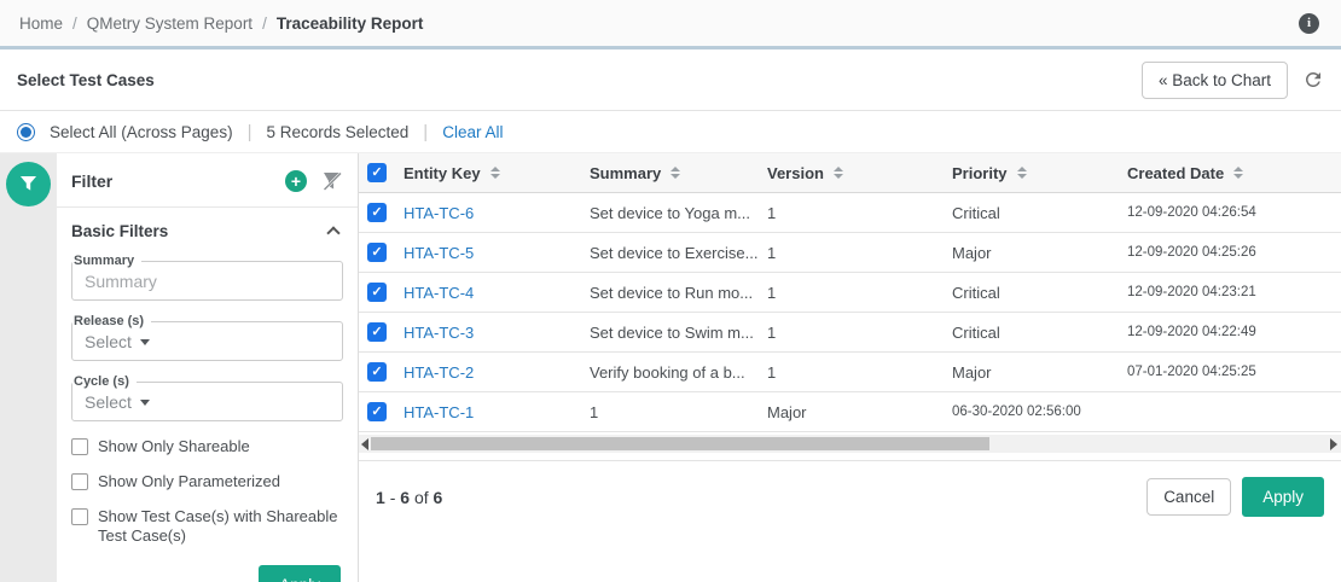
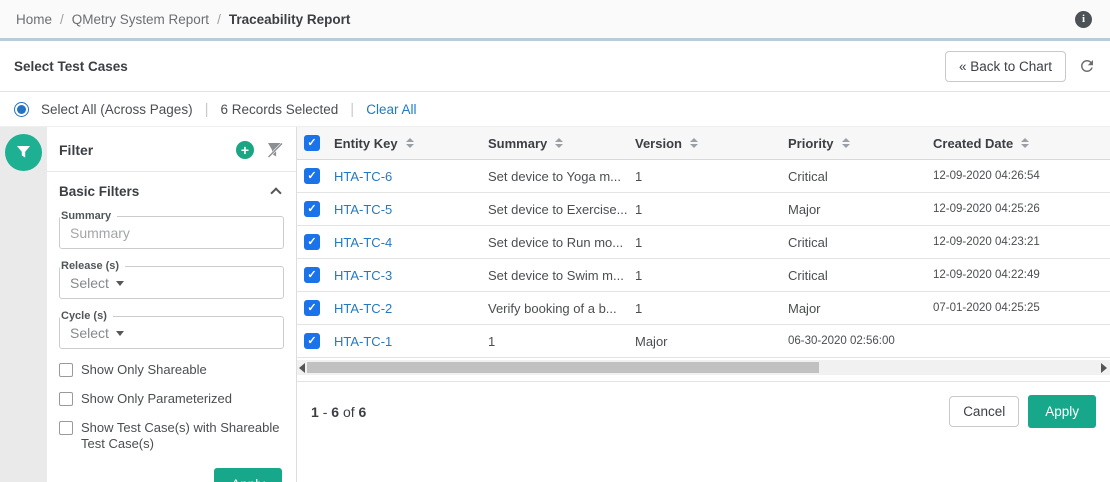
  Home
  /
  QMetry System Report
  /
  Traceability Report
  i
  Select Test Cases
  « Back to Chart
  Select All (Across Pages)
  |
- 5 Records Selected
+ 6 Records Selected
  |
  Clear All
  Filter
  +
  Basic Filters
  Summary
  Summary
  Release (s)
  Select
  Cycle (s)
  Select
  Show Only Shareable
  Show Only Parameterized
  Show Test Case(s) with Shareable Test Case(s)
  Entity Key
  Summary
  Version
  Priority
  Created Date
  HTA-TC-6
  Set device to Yoga m...
  1
  Critical
  12-09-2020 04:26:54
  HTA-TC-5
  Set device to Exercise...
  1
  Major
  12-09-2020 04:25:26
  HTA-TC-4
  Set device to Run mo...
  1
  Critical
  12-09-2020 04:23:21
  HTA-TC-3
  Set device to Swim m...
  1
  Critical
  12-09-2020 04:22:49
  HTA-TC-2
  Verify booking of a b...
  1
  Major
  07-01-2020 04:25:25
  HTA-TC-1
  1
  Major
  06-30-2020 02:56:00
  1 - 6 of 6
  Cancel
  Apply
